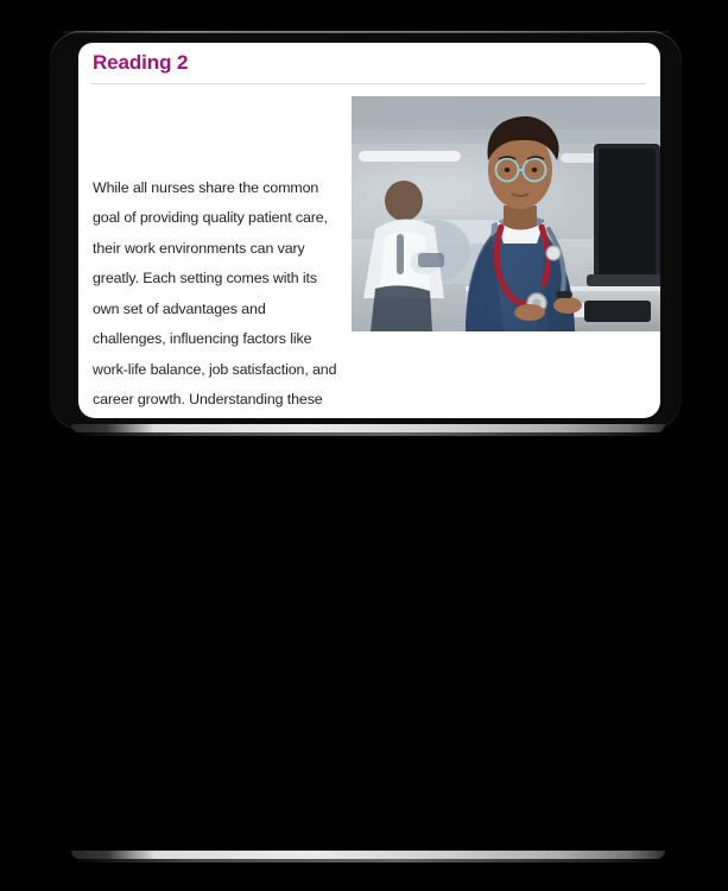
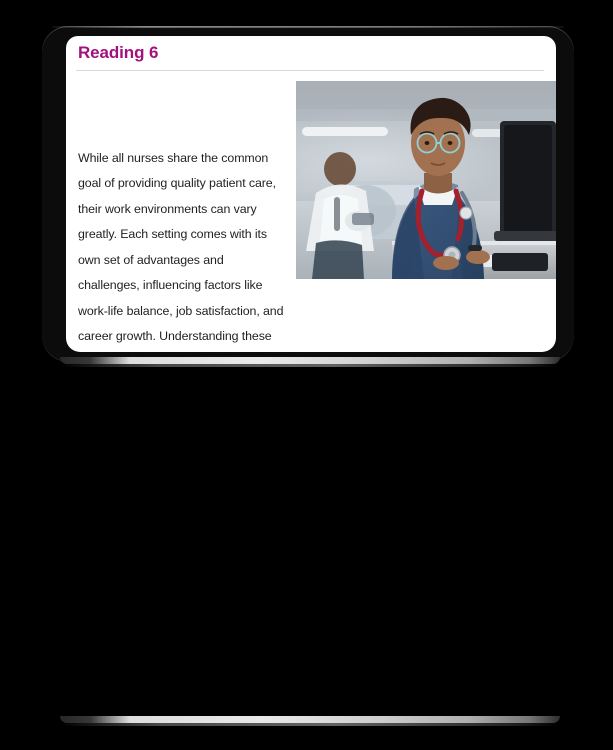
- Reading 2
+ Reading 6
  While all nurses share the common goal of providing quality patient care, their work environments can vary greatly. Each setting comes with its own set of advantages and challenges, influencing factors like work-life balance, job satisfaction, and career growth. Understanding these
